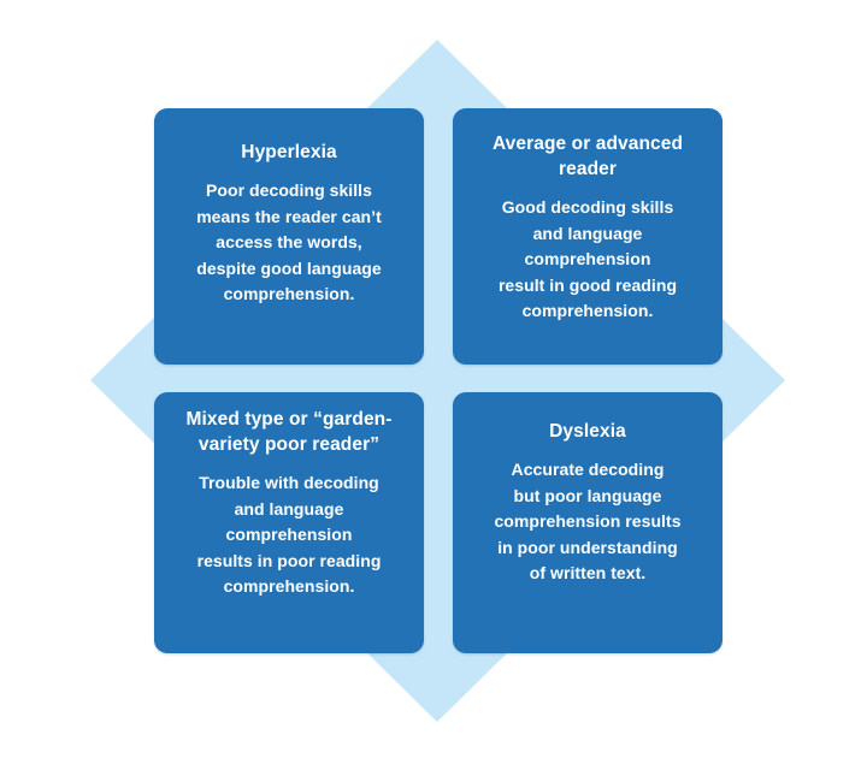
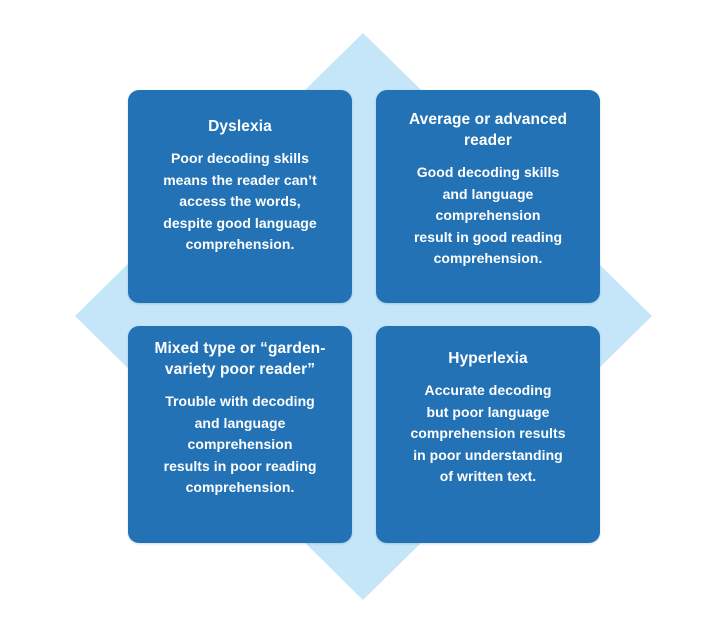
- Hyperlexia
+ Dyslexia
  Poor decoding skills
  means the reader can’t
  access the words,
  despite good language
  comprehension.
  Average or advanced reader
  Good decoding skills
  and language
  comprehension
  result in good reading
  comprehension.
  Mixed type or “garden-variety poor reader”
  Trouble with decoding
  and language
  comprehension
  results in poor reading
  comprehension.
- Dyslexia
+ Hyperlexia
  Accurate decoding
  but poor language
  comprehension results
  in poor understanding
  of written text.
